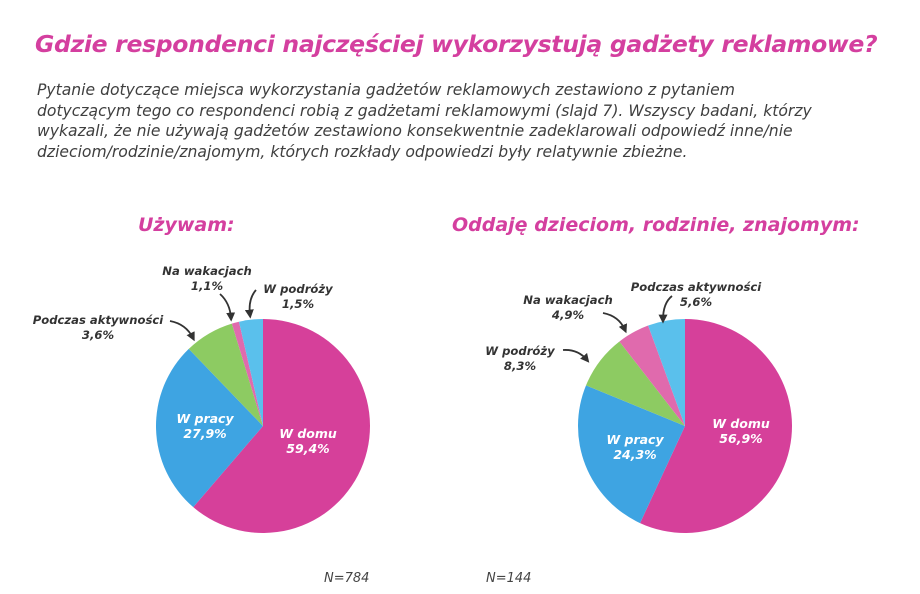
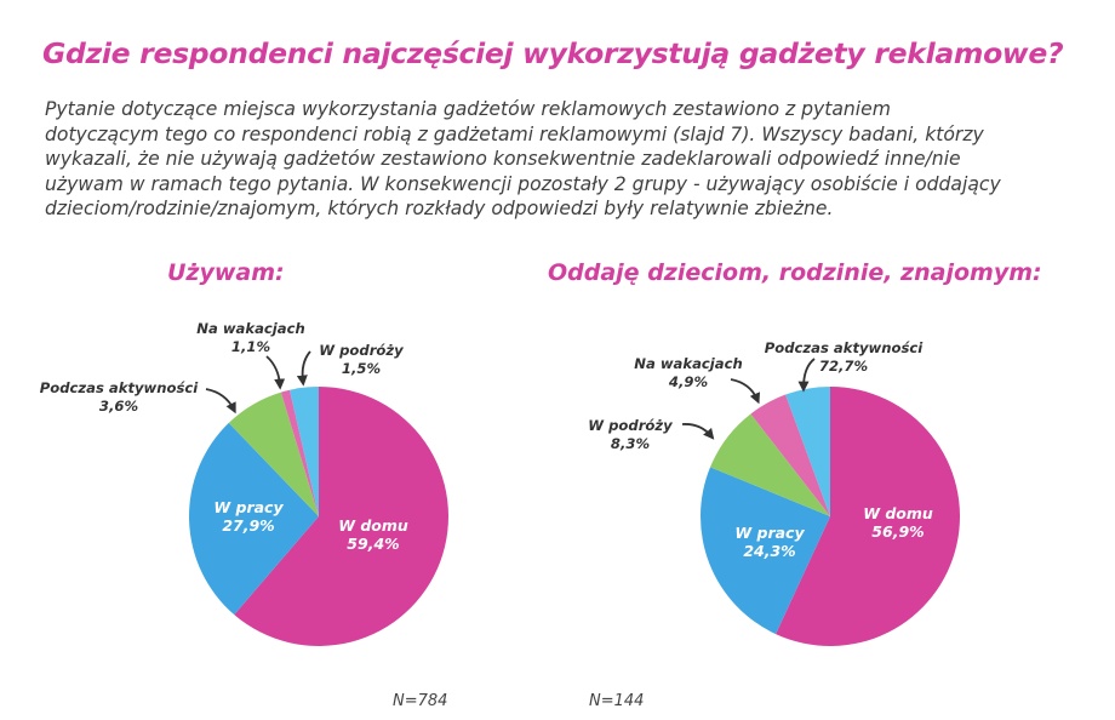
  Gdzie respondenci najczęściej wykorzystują gadżety reklamowe?
  Pytanie dotyczące miejsca wykorzystania gadżetów reklamowych zestawiono z pytaniem
  dotyczącym tego co respondenci robią z gadżetami reklamowymi (slajd 7). Wszyscy badani, którzy
  wykazali, że nie używają gadżetów zestawiono konsekwentnie zadeklarowali odpowiedź inne/nie
+ używam w ramach tego pytania. W konsekwencji pozostały 2 grupy - używający osobiście i oddający
  dzieciom/rodzinie/znajomym, których rozkłady odpowiedzi były relatywnie zbieżne.
  Używam:
  Oddaję dzieciom, rodzinie, znajomym:
  Na wakacjach
  1,1%
  W podróży
  1,5%
  Podczas aktywności
  3,6%
  W pracy
  27,9%
  W domu
  59,4%
  Podczas aktywności
- 5,6%
+ 72,7%
  Na wakacjach
  4,9%
  W podróży
  8,3%
  W pracy
  24,3%
  W domu
  56,9%
  N=784
  N=144
